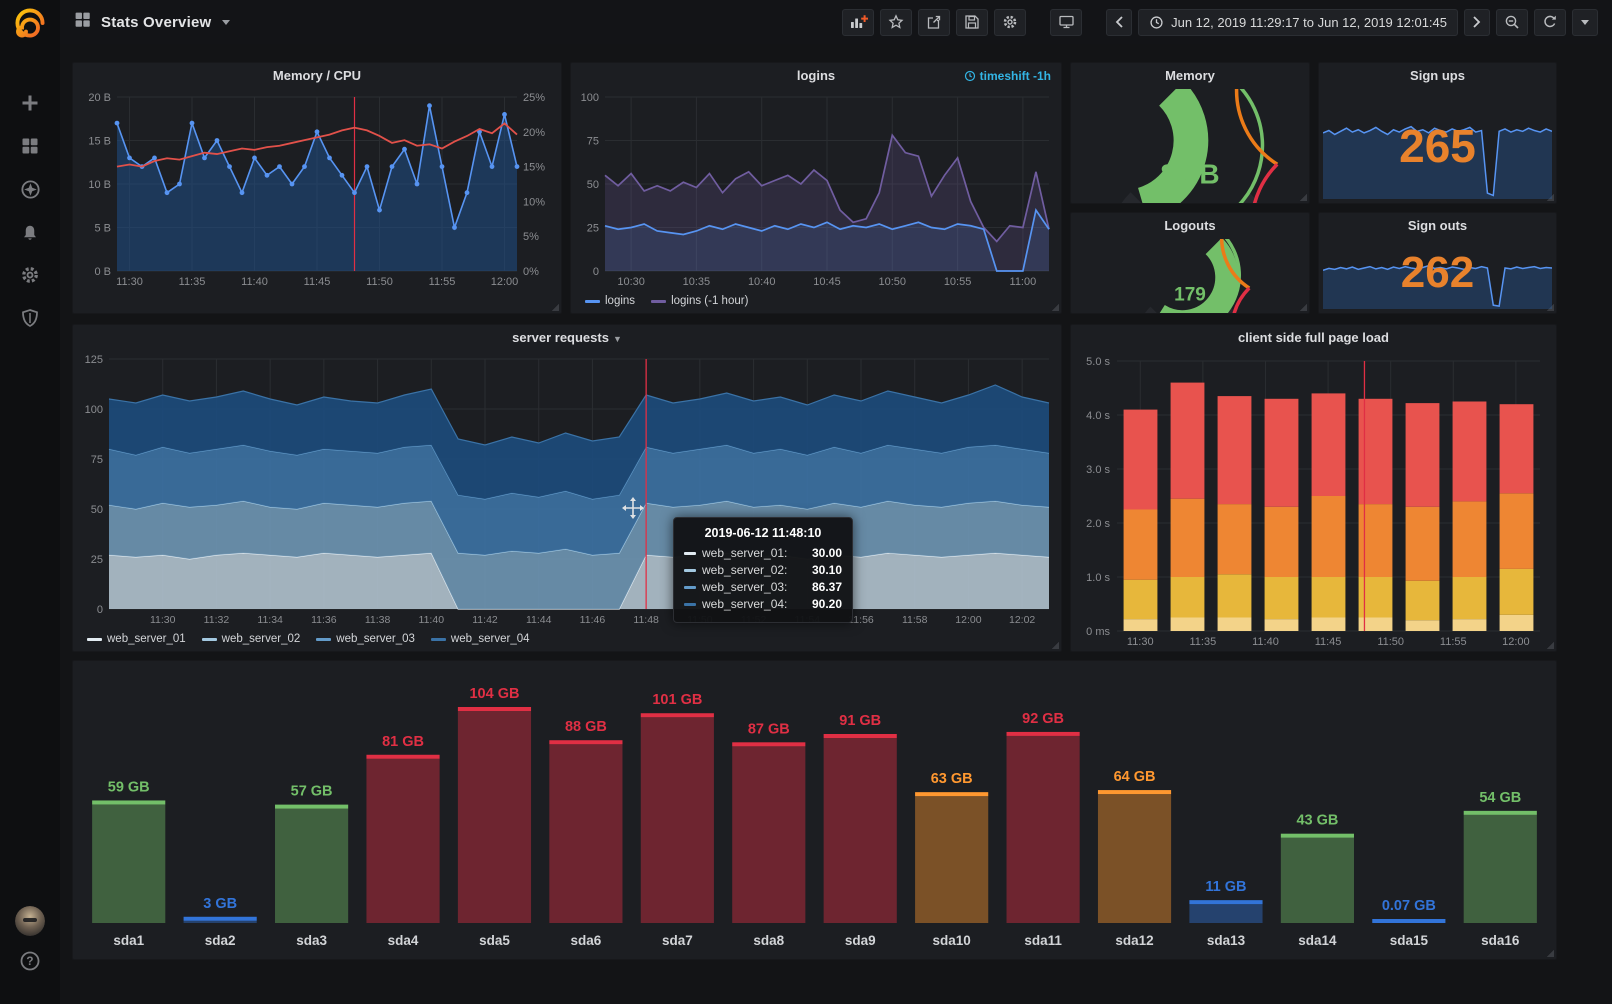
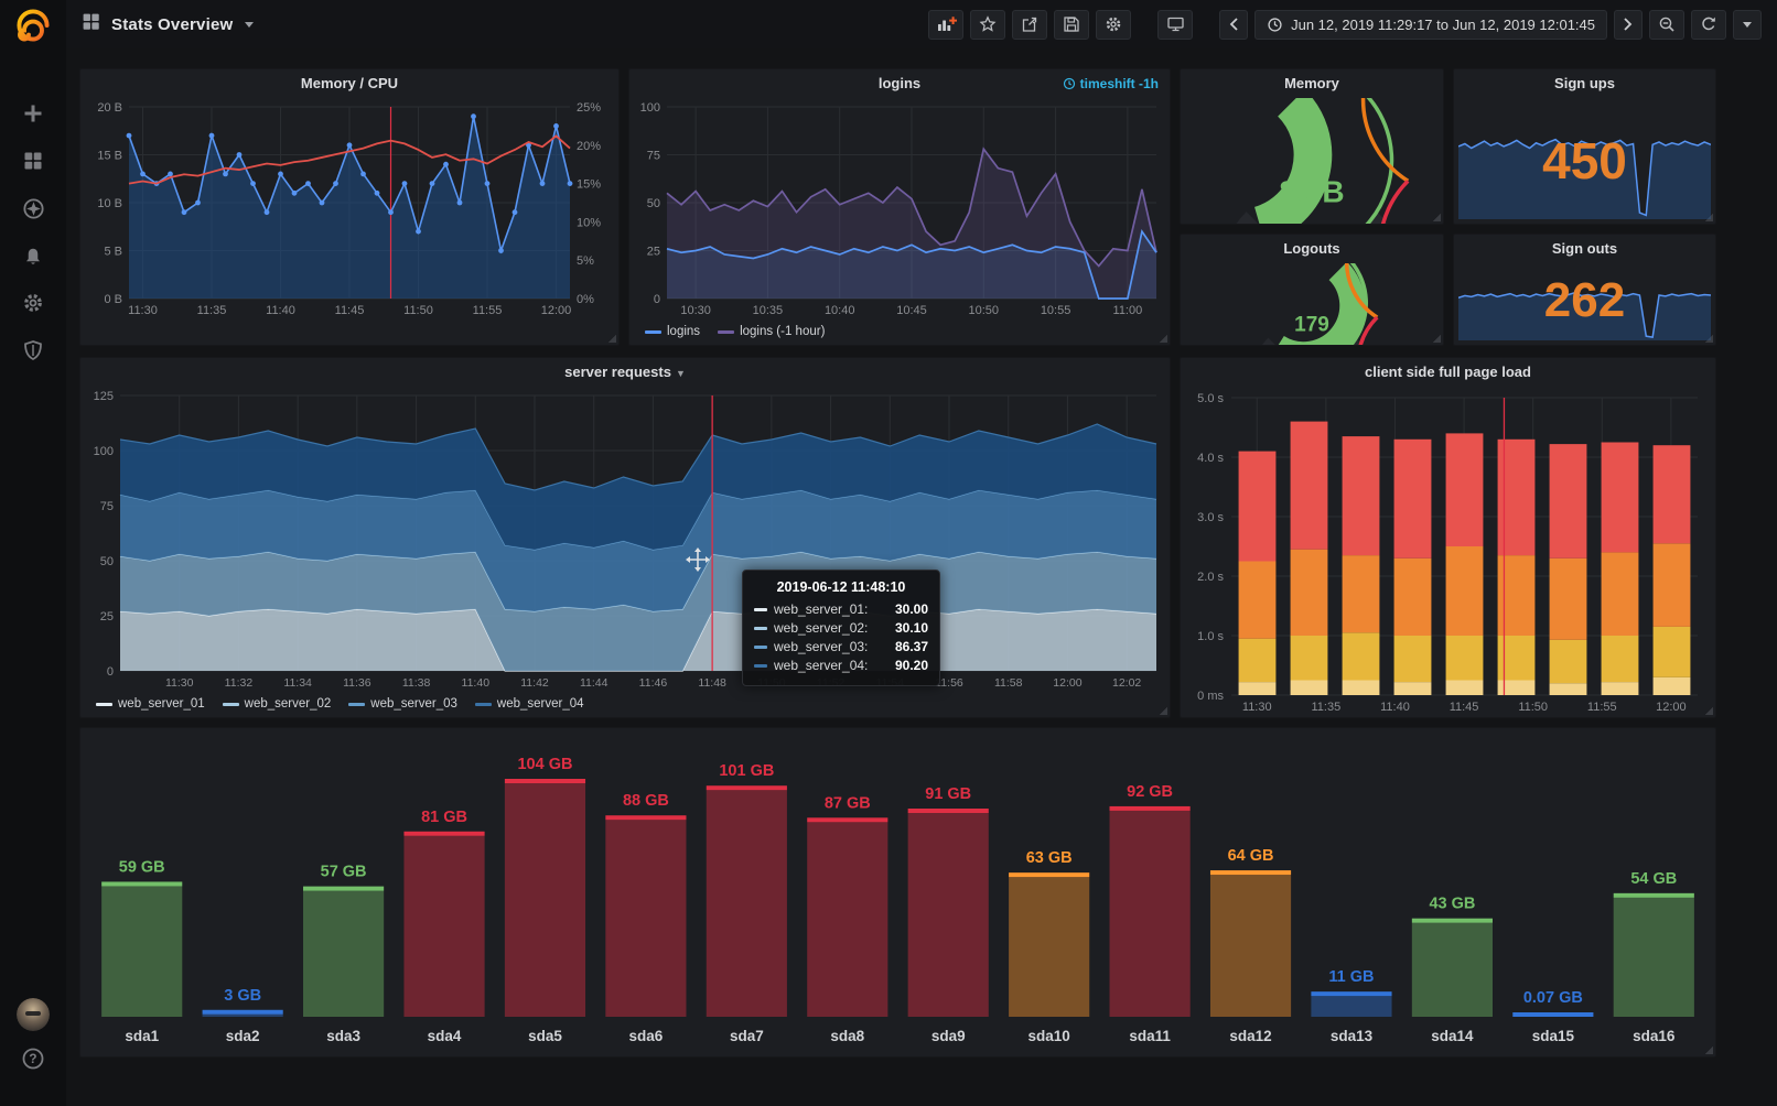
  ?
  Stats Overview
  Jun 12, 2019 11:29:17 to Jun 12, 2019 12:01:45
  Memory / CPU
  11:30
  11:35
  11:40
  11:45
  11:50
  11:55
  12:00
  0 B
  5 B
  10 B
  15 B
  20 B
  0%
  5%
  10%
  15%
  20%
  25%
  logins
  timeshift -1h
  10:30
  10:35
  10:40
  10:45
  10:50
  10:55
  11:00
  0
  25
  50
  75
  100
  logins
  logins (-1 hour)
  Memory
  89 B
  Sign ups
- 265
+ 450
  Logouts
  179
  Sign outs
  262
  server requests ▼
  11:30
  11:32
  11:34
  11:36
  11:38
  11:40
  11:42
  11:44
  11:46
  11:48
  1:56
  11:58
  12:00
  12:02
  0
  25
  50
  75
  100
  125
  web_server_01
  web_server_02
  web_server_03
  web_server_04
  2019-06-12 11:48:10
  web_server_01:
  30.00
  web_server_02:
  30.10
  web_server_03:
  86.37
  web_server_04:
  90.20
  client side full page load
  0 ms
  1.0 s
  2.0 s
  3.0 s
  4.0 s
  5.0 s
  11:30
  11:35
  11:40
  11:45
  11:50
  11:55
  12:00
  59 GB
  sda1
  3 GB
  sda2
  57 GB
  sda3
  81 GB
  sda4
  104 GB
  sda5
  88 GB
  sda6
  101 GB
  sda7
  87 GB
  sda8
  91 GB
  sda9
  63 GB
  sda10
  92 GB
  sda11
  64 GB
  sda12
  11 GB
  sda13
  43 GB
  sda14
  0.07 GB
  sda15
  54 GB
  sda16
